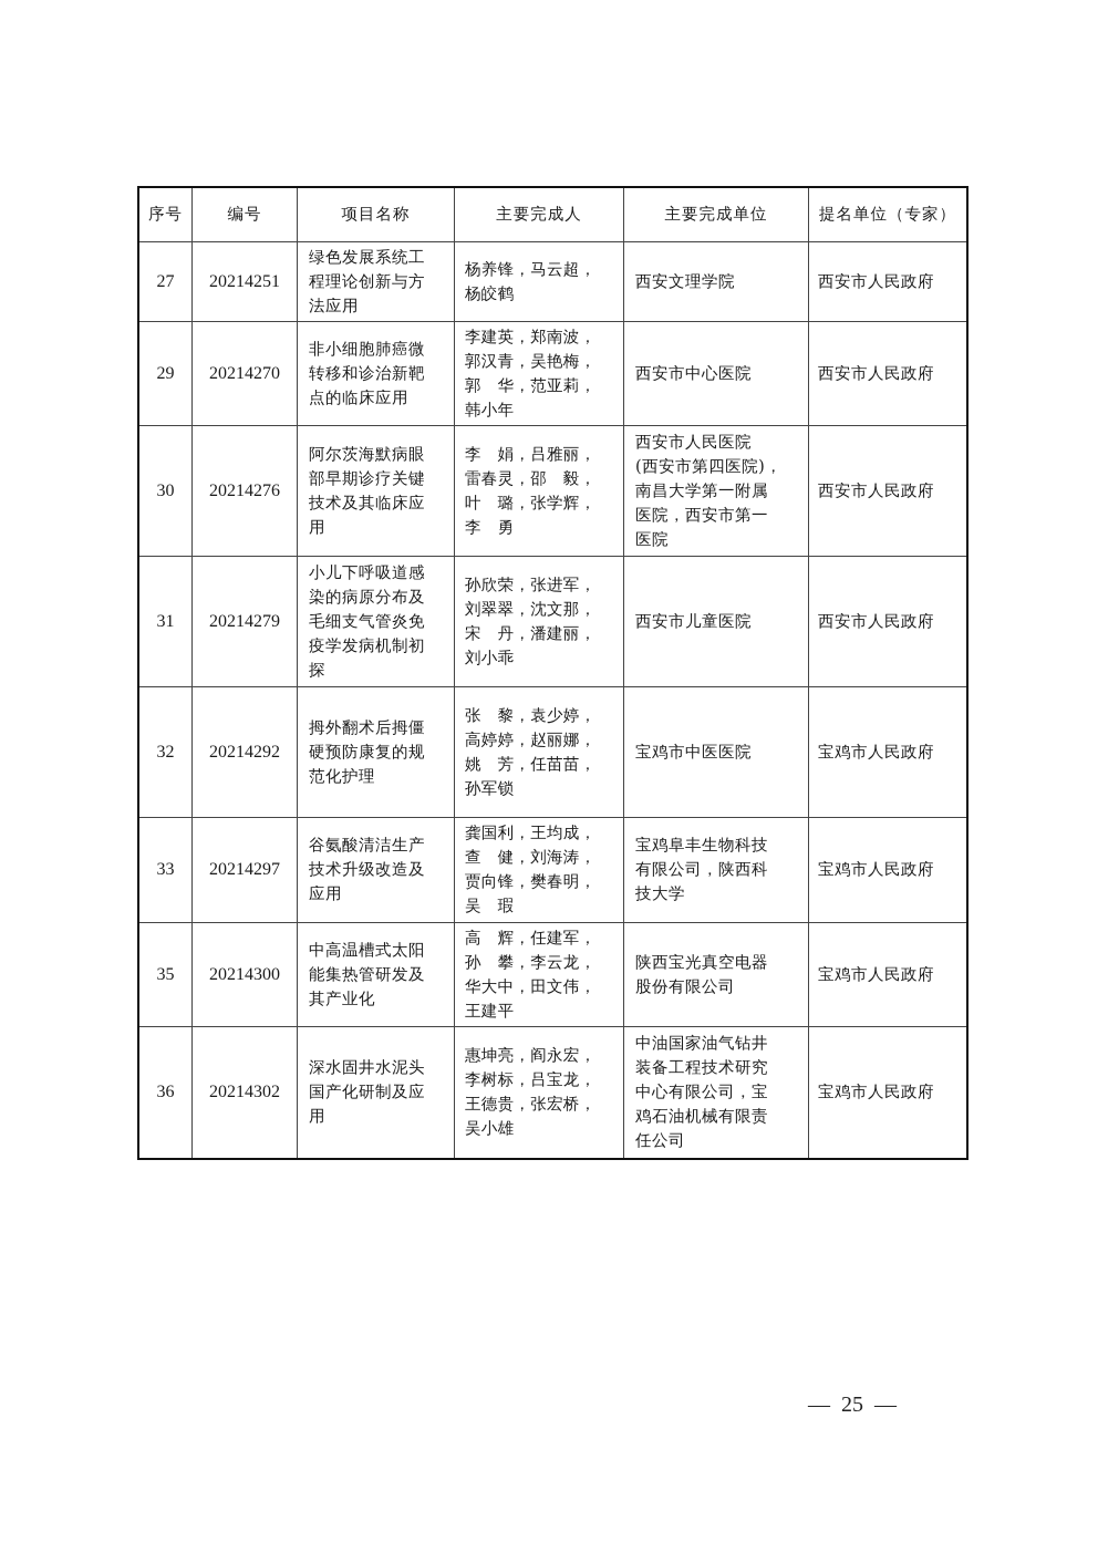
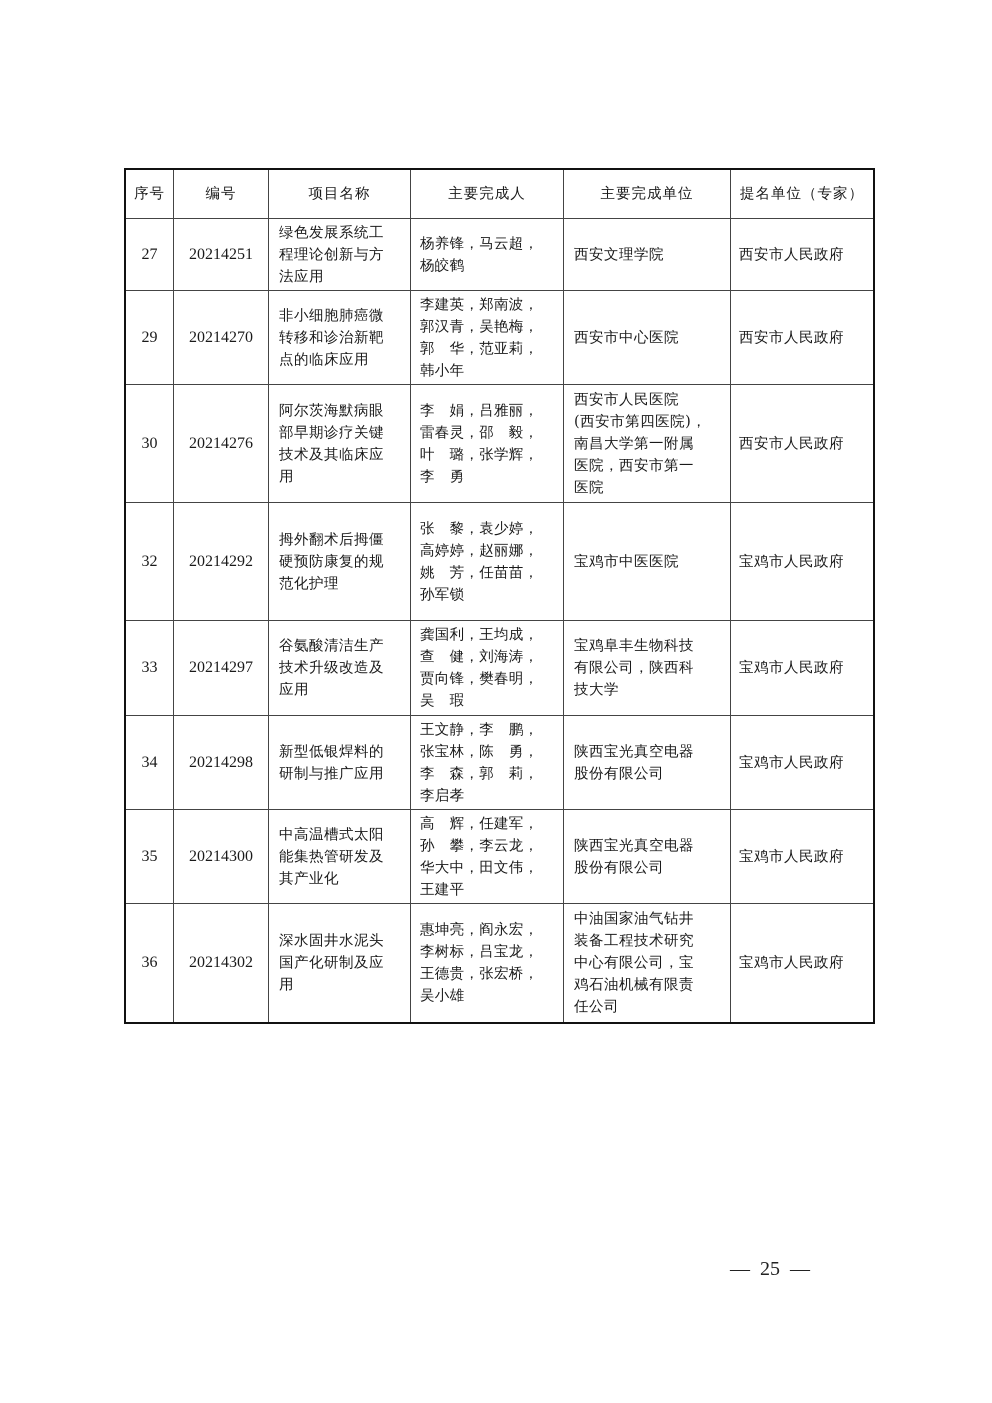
  序号	编号	项目名称	主要完成人	主要完成单位	提名单位（专家）
  27	20214251	绿色发展系统工程理论创新与方法应用	杨养锋，马云超，杨皎鹤	西安文理学院	西安市人民政府
  29	20214270	非小细胞肺癌微转移和诊治新靶点的临床应用	李建英，郑南波，郭汉青，吴艳梅，郭 华，范亚莉，韩小年	西安市中心医院	西安市人民政府
  30	20214276	阿尔茨海默病眼部早期诊疗关键技术及其临床应用	李 娟，吕雅丽，雷春灵，邵 毅，叶 璐，张学辉，李 勇	西安市人民医院(西安市第四医院)，南昌大学第一附属医院，西安市第一医院	西安市人民政府
- 31	20214279	小儿下呼吸道感染的病原分布及毛细支气管炎免疫学发病机制初探	孙欣荣，张进军，刘翠翠，沈文那，宋 丹，潘建丽，刘小乖	西安市儿童医院	西安市人民政府
  32	20214292	拇外翻术后拇僵硬预防康复的规范化护理	张 黎，袁少婷，高婷婷，赵丽娜，姚 芳，任苗苗，孙军锁	宝鸡市中医医院	宝鸡市人民政府
  33	20214297	谷氨酸清洁生产技术升级改造及应用	龚国利，王均成，查 健，刘海涛，贾向锋，樊春明，吴 瑕	宝鸡阜丰生物科技有限公司，陕西科技大学	宝鸡市人民政府
+ 34	20214298	新型低银焊料的研制与推广应用	王文静，李 鹏，张宝林，陈 勇，李 森，郭 莉，李启孝	陕西宝光真空电器股份有限公司	宝鸡市人民政府
  35	20214300	中高温槽式太阳能集热管研发及其产业化	高 辉，任建军，孙 攀，李云龙，华大中，田文伟，王建平	陕西宝光真空电器股份有限公司	宝鸡市人民政府
  36	20214302	深水固井水泥头国产化研制及应用	惠坤亮，阎永宏，李树标，吕宝龙，王德贵，张宏桥，吴小雄	中油国家油气钻井装备工程技术研究中心有限公司，宝鸡石油机械有限责任公司	宝鸡市人民政府
  — 25 —
